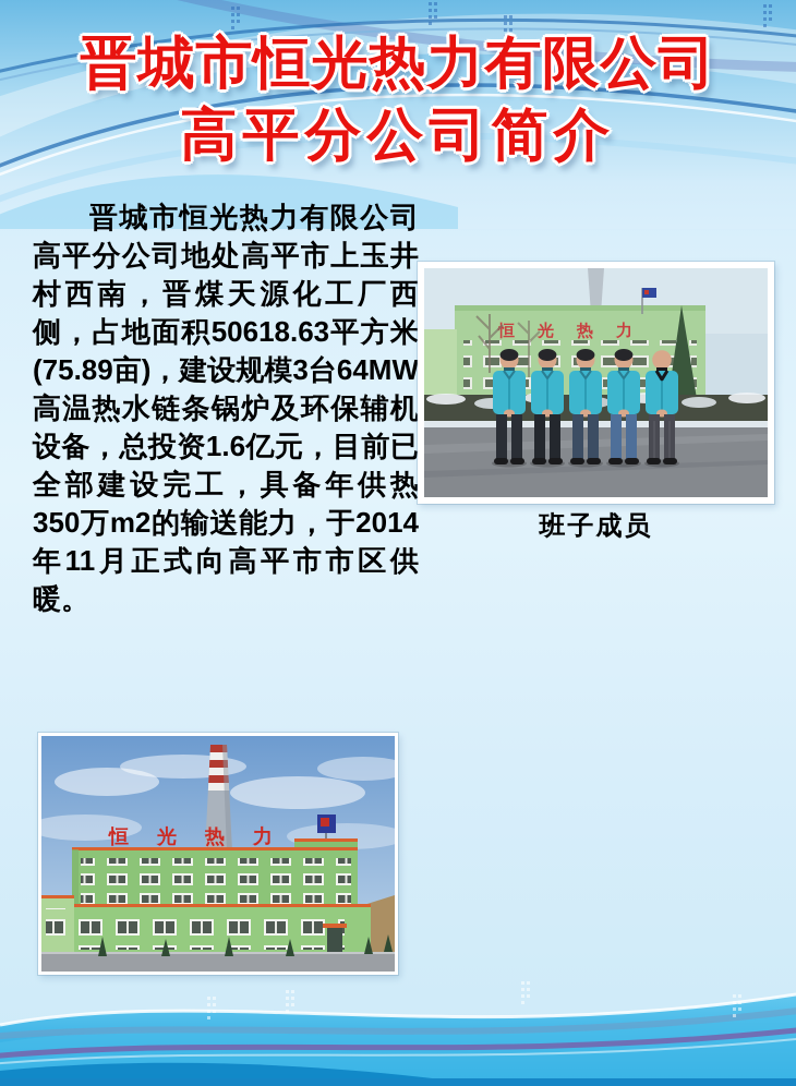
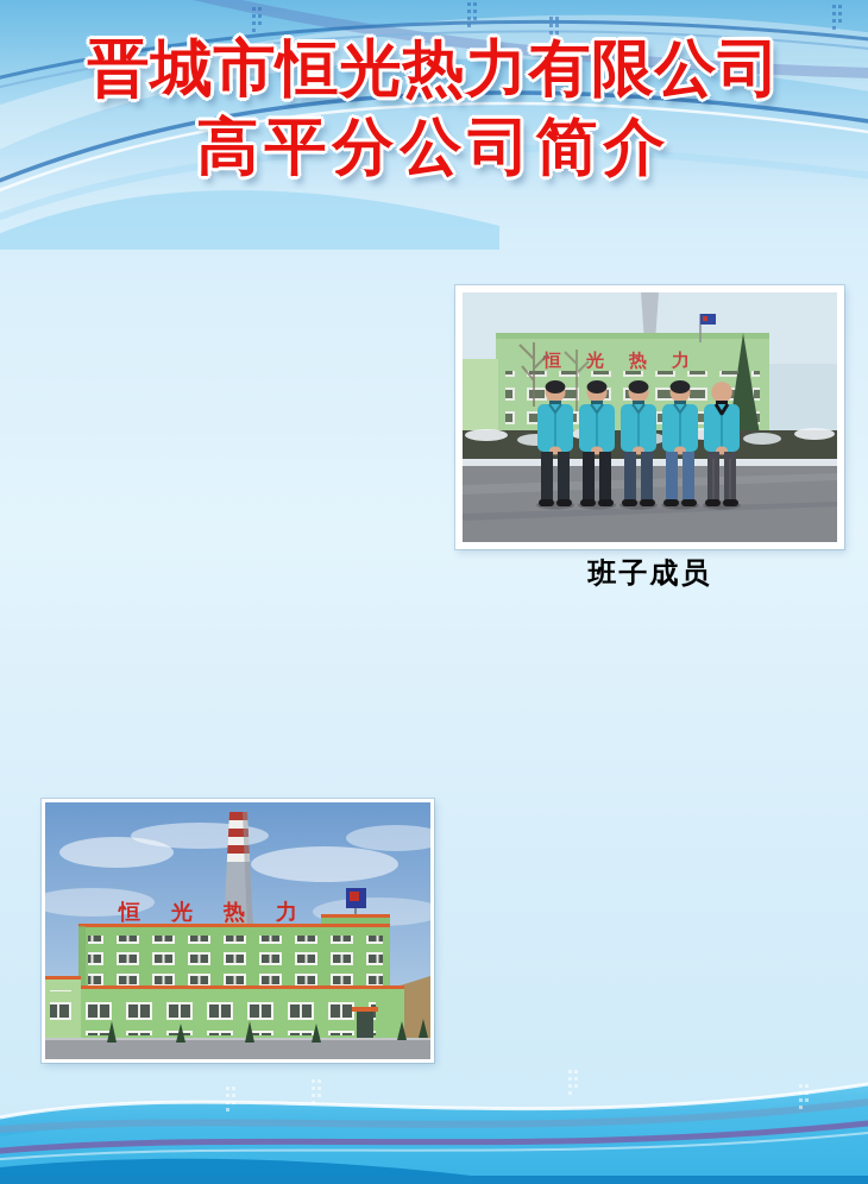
  晋城市恒光热力有限公司
  高平分公司简介
- 晋城市恒光热力有限公司高平分公司地处高平市上玉井村西南，晋煤天源化工厂西侧，占地面积50618.63平方米(75.89亩)，建设规模3台64MW高温热水链条锅炉及环保辅机设备，总投资1.6亿元，目前已全部建设完工，具备年供热350万m2的输送能力，于2014年11月正式向高平市市区供暖。
  恒光热力
  班子成员
  恒光热力
